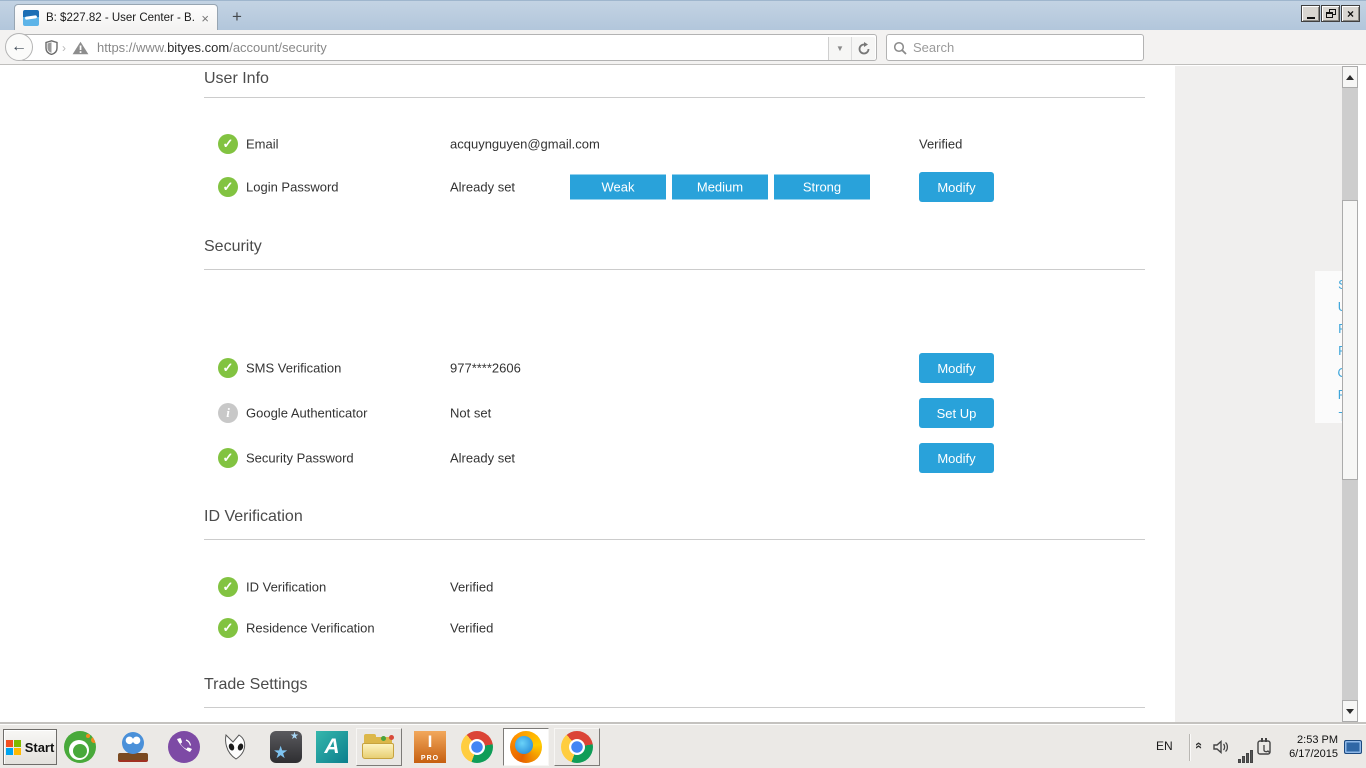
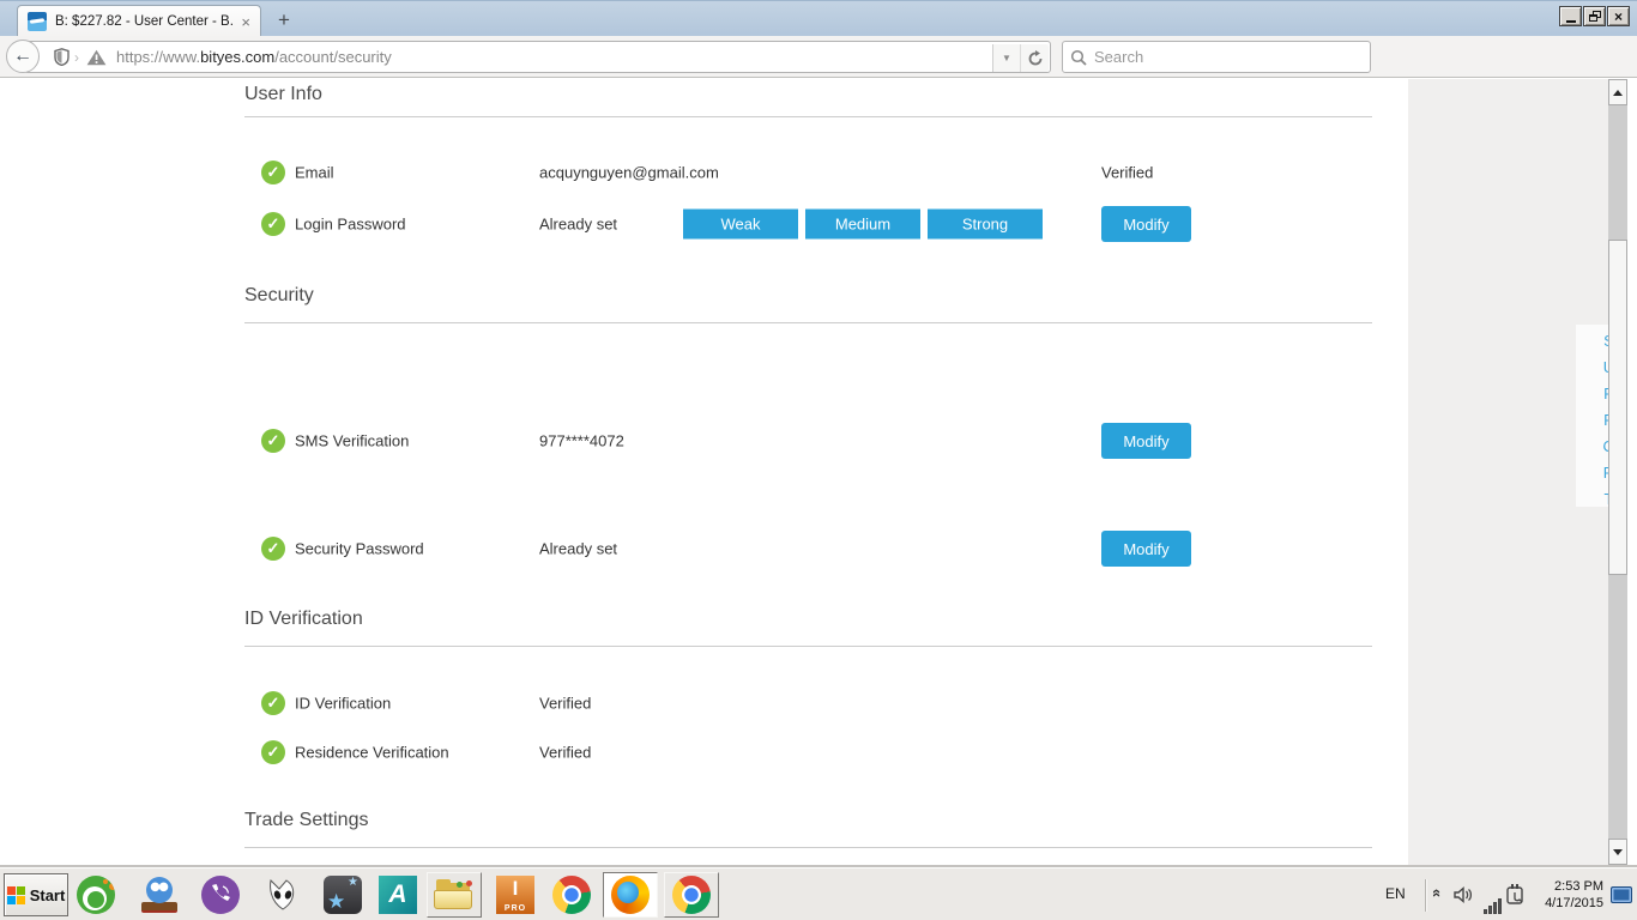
  B: $227.82 - User Center - B.
  ×
  +
  ×
  ›
  https://www.bityes.com/account/security
  ▼
  ←
  Search
  User Info
  ✓
  Email
  acquynguyen@gmail.com
  Verified
  ✓
  Login Password
  Already set
  Weak
  Medium
  Strong
  Modify
  Security
  ✓
  SMS Verification
- 977****2606
+ 977****4072
  Modify
- i
- Google Authenticator
- Not set
- Set Up
  ✓
  Security Password
  Already set
  Modify
  ID Verification
  ✓
  ID Verification
  Verified
  ✓
  Residence Verification
  Verified
  Trade Settings
  Start
  ★
  ★
  A
  I
  EN
  2:53 PM
- 6/17/2015
+ 4/17/2015
